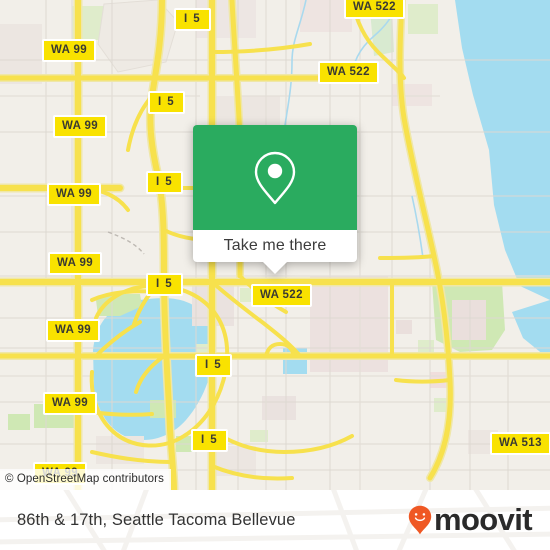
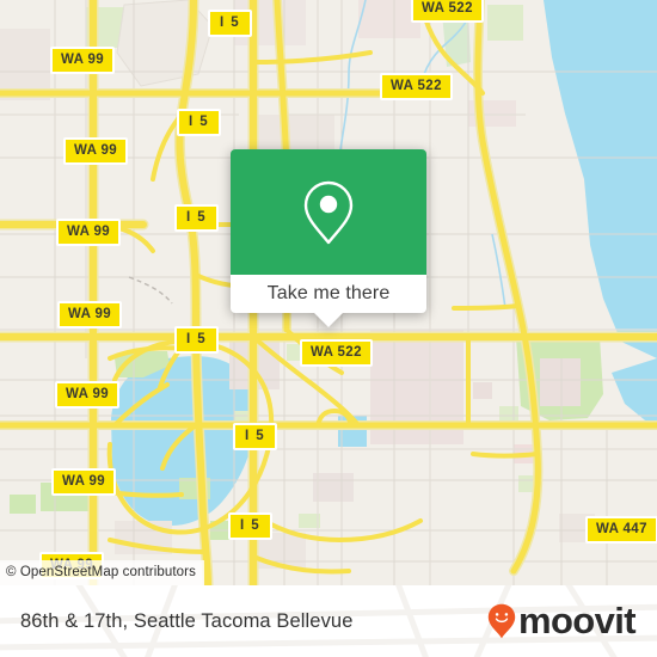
  I 5
  WA 99
  WA 522
  WA 522
  I 5
  WA 99
  WA 99
  I 5
  WA 99
  I 5
  WA 522
  WA 99
  I 5
  WA 99
  I 5
- WA 513
+ WA 447
  WA 99
  © OpenStreetMap contributors
  Take me there
  86th & 17th, Seattle Tacoma Bellevue
  moovit
